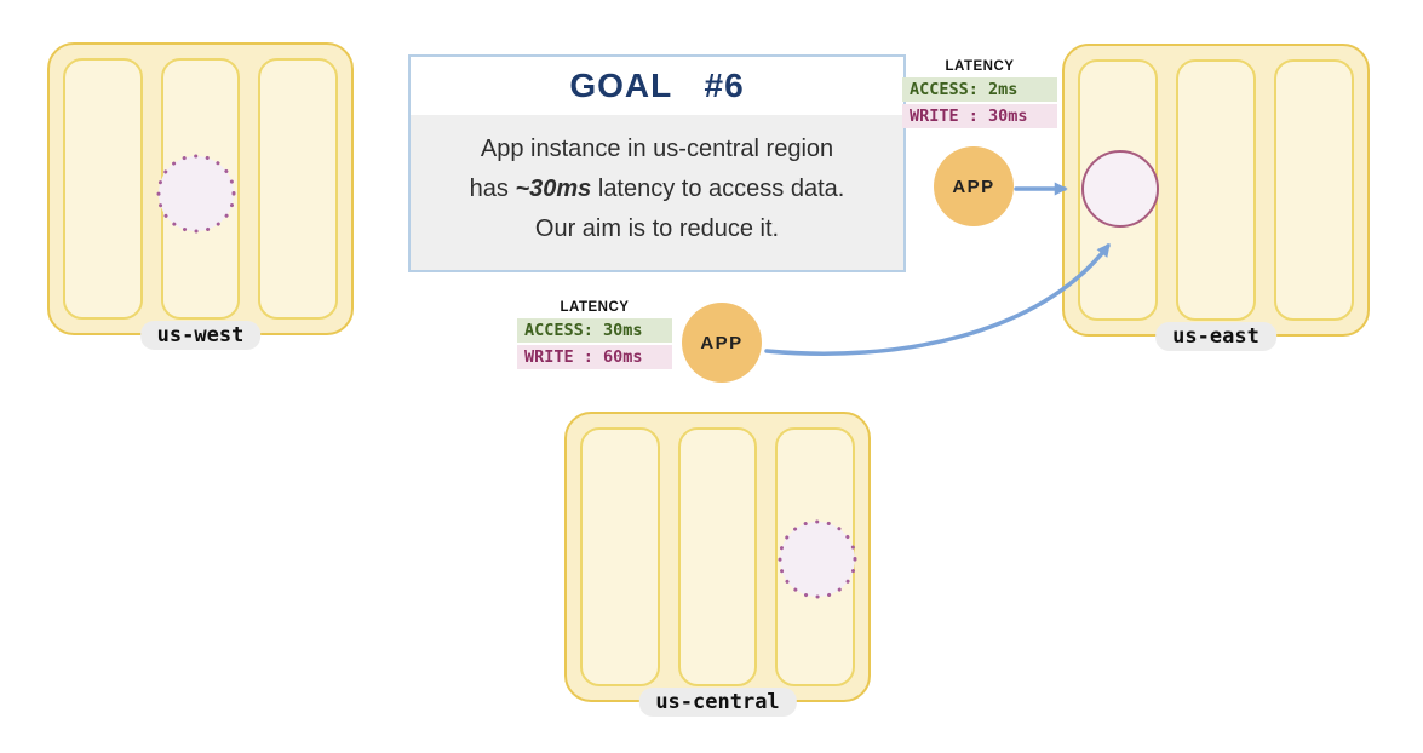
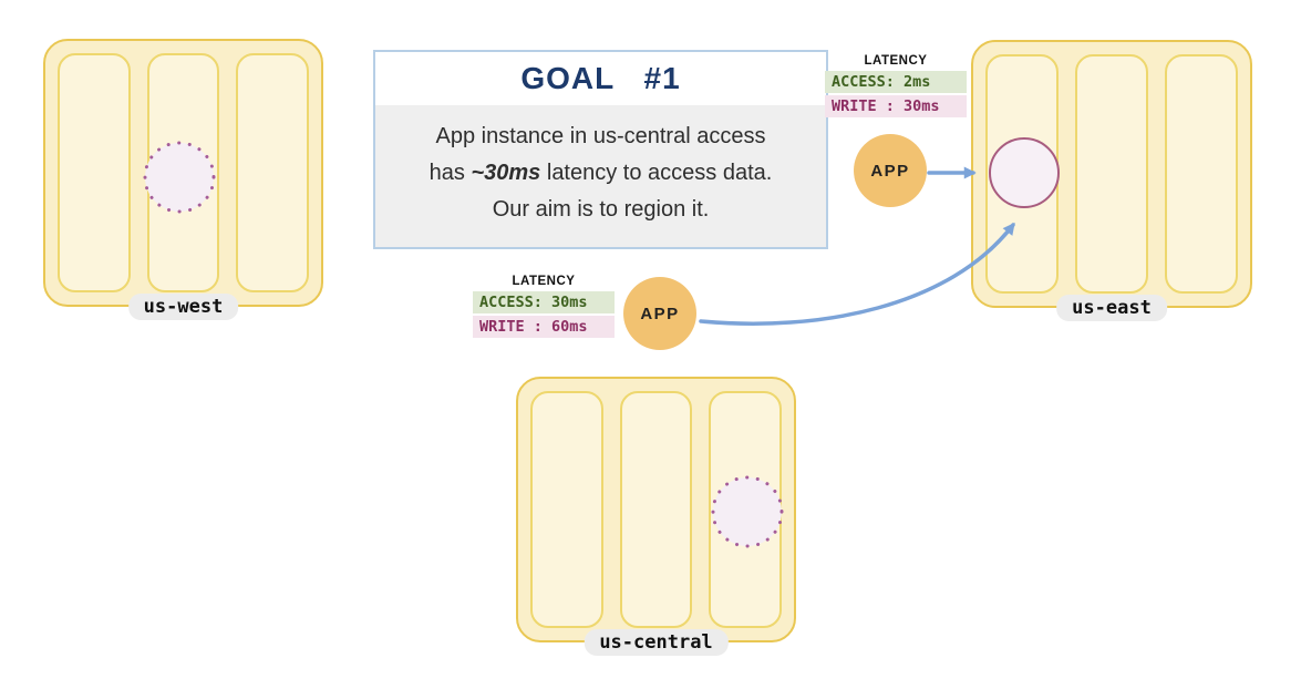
  us-west
  us-east
  us-central
- GOAL #6
+ GOAL #1
- App instance in us-central region
+ App instance in us-central access
  has ~30ms latency to access data.
- Our aim is to reduce it.
+ Our aim is to region it.
  LATENCY
  ACCESS: 2ms
  WRITE : 30ms
  LATENCY
  ACCESS: 30ms
  WRITE : 60ms
  APP
  APP
